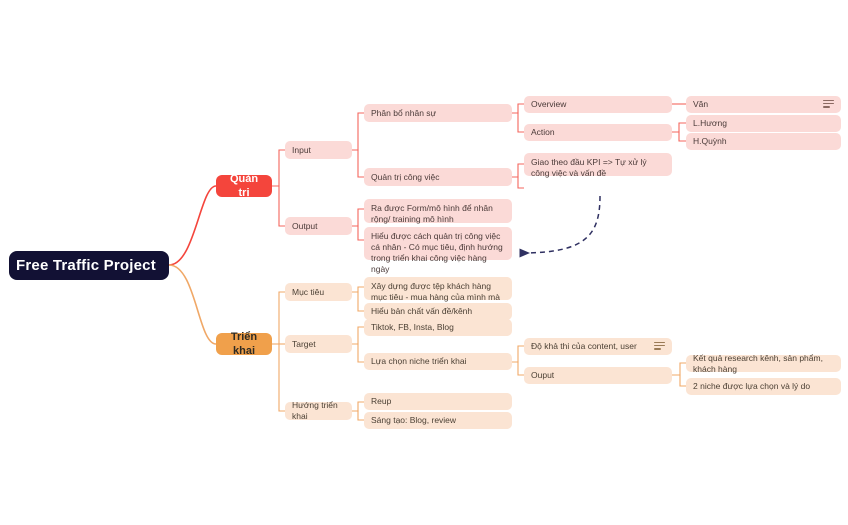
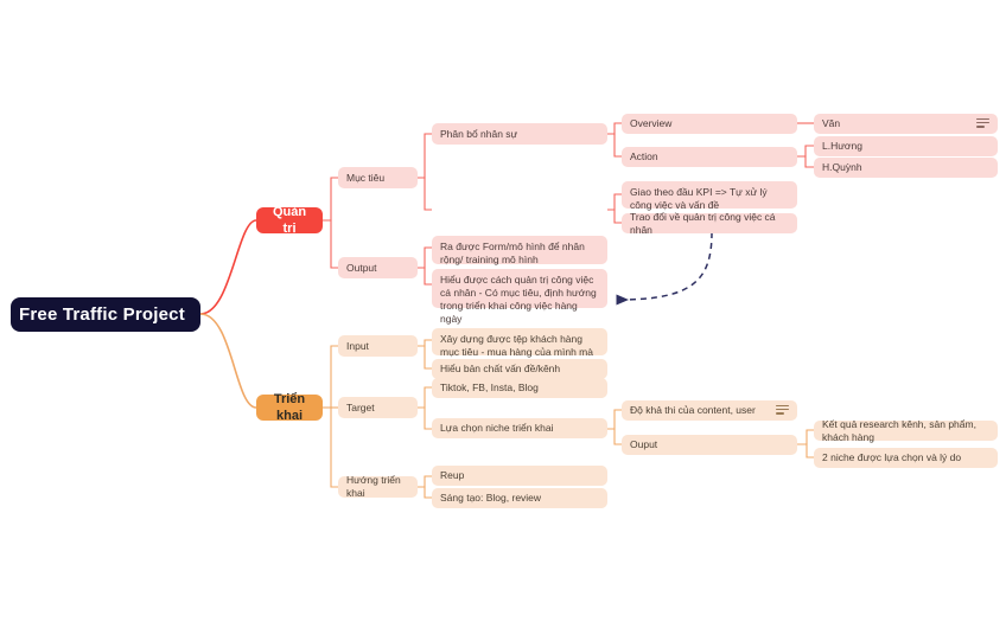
  Free Traffic Project
  Quản trị
  Triển khai
- Input
+ Mục tiêu
  Output
  Phân bổ nhân sự
- Quản trị công việc
  Ra được Form/mô hình để nhân rộng/ training mô hình
  Hiểu được cách quản trị công việc cá nhân - Có mục tiêu, định hướng trong triển khai công việc hàng ngày
  Overview
  Action
  Giao theo đầu KPI => Tự xử lý công việc và vấn đề
+ Trao đổi về quản trị công việc cá nhân
  Văn
  L.Hương
  H.Quỳnh
- Mục tiêu
+ Input
  Target
  Hướng triển khai
  Xây dựng được tệp khách hàng mục tiêu - mua hàng của mình mà
  Hiểu bản chất vấn đề/kênh
  Tiktok, FB, Insta, Blog
  Lựa chọn niche triển khai
  Reup
  Sáng tạo: Blog, review
  Độ khả thi của content, user
  Ouput
  Kết quả research kênh, sản phẩm, khách hàng
  2 niche được lựa chọn và lý do
